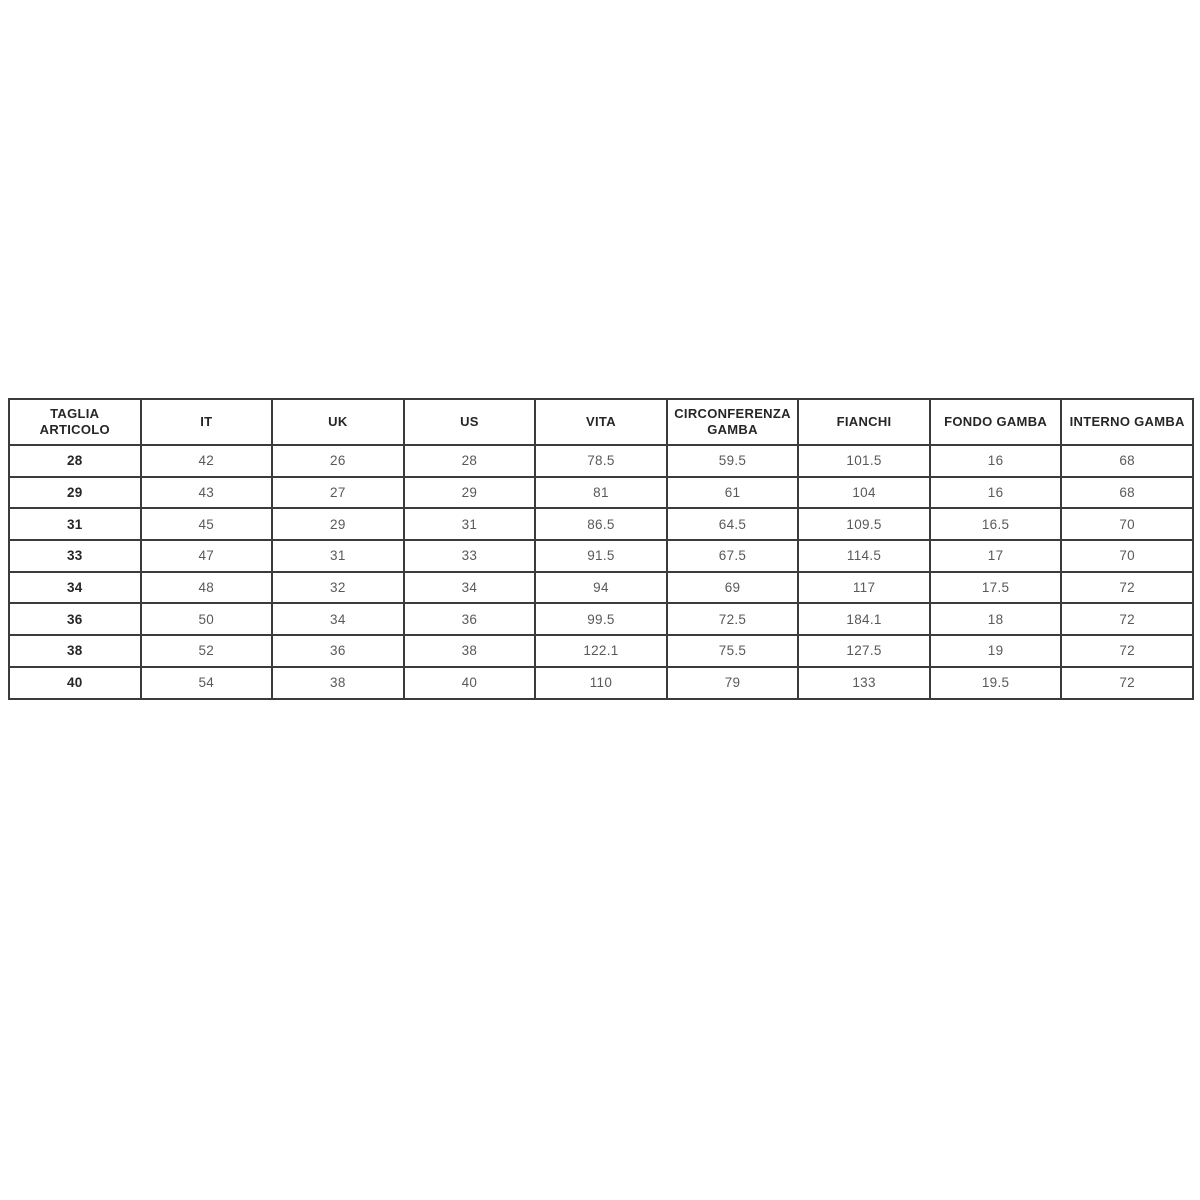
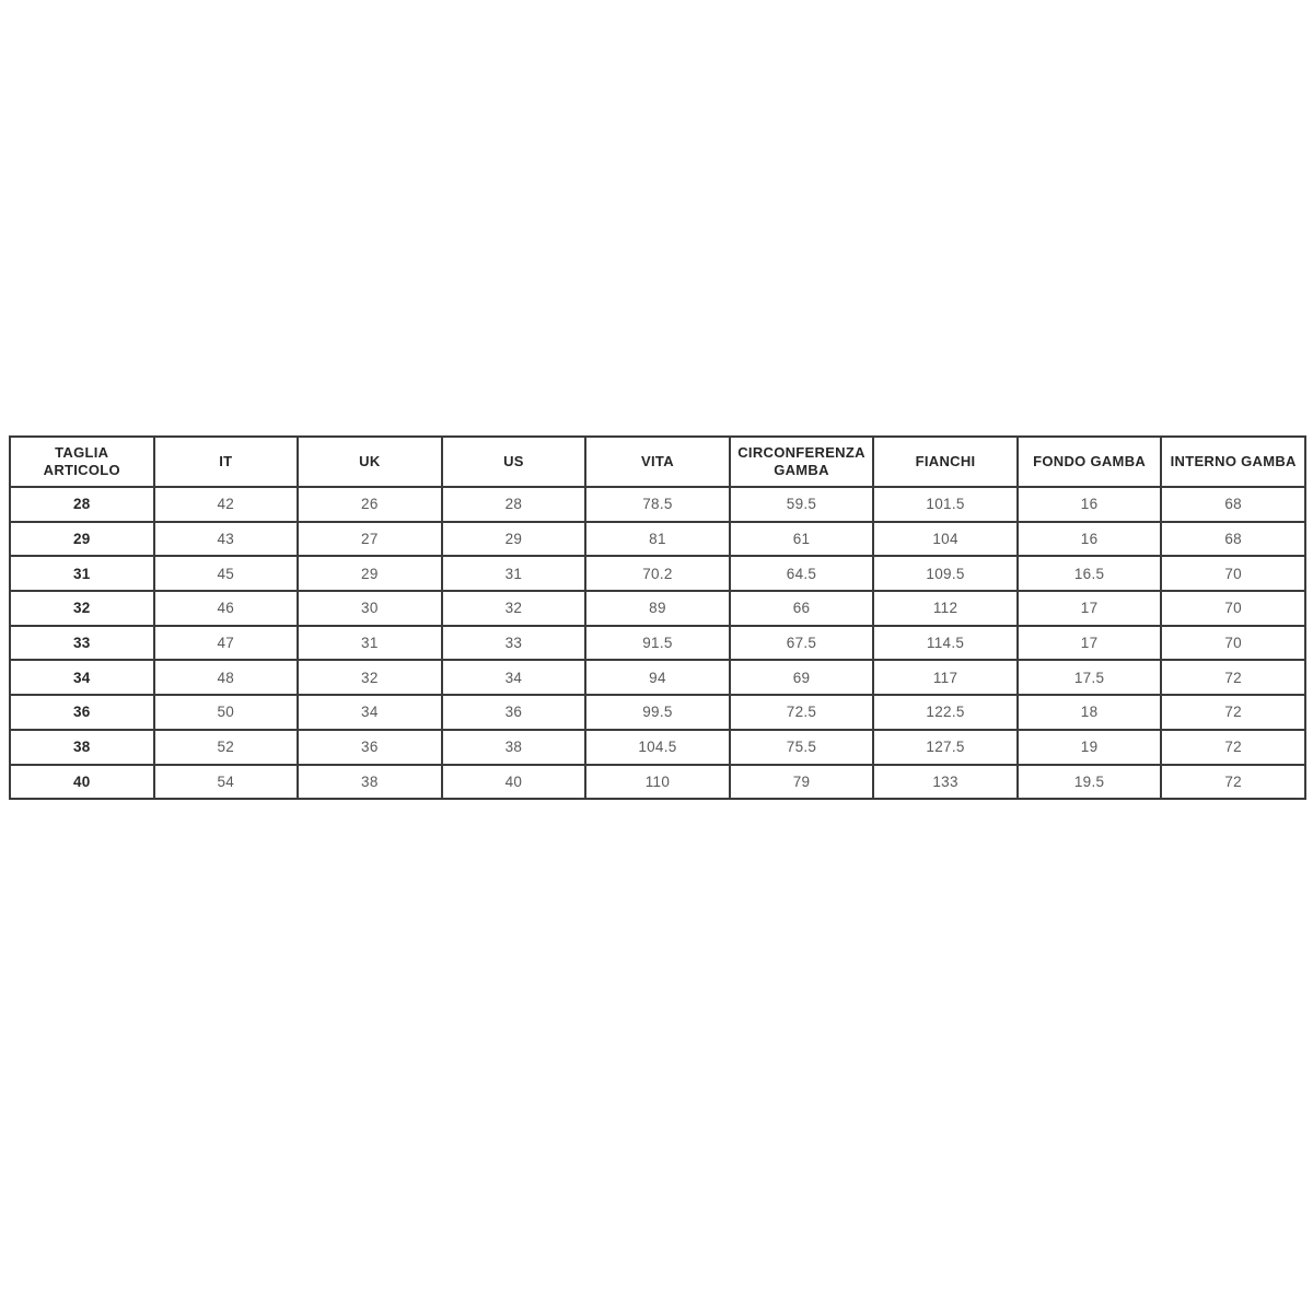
  TAGLIA ARTICOLO	IT	UK	US	VITA	CIRCONFERENZA GAMBA	FIANCHI	FONDO GAMBA	INTERNO GAMBA
  28	42	26	28	78.5	59.5	101.5	16	68
  29	43	27	29	81	61	104	16	68
- 31	45	29	31	86.5	64.5	109.5	16.5	70
+ 31	45	29	31	70.2	64.5	109.5	16.5	70
+ 32	46	30	32	89	66	112	17	70
  33	47	31	33	91.5	67.5	114.5	17	70
  34	48	32	34	94	69	117	17.5	72
- 36	50	34	36	99.5	72.5	184.1	18	72
+ 36	50	34	36	99.5	72.5	122.5	18	72
- 38	52	36	38	122.1	75.5	127.5	19	72
+ 38	52	36	38	104.5	75.5	127.5	19	72
  40	54	38	40	110	79	133	19.5	72
